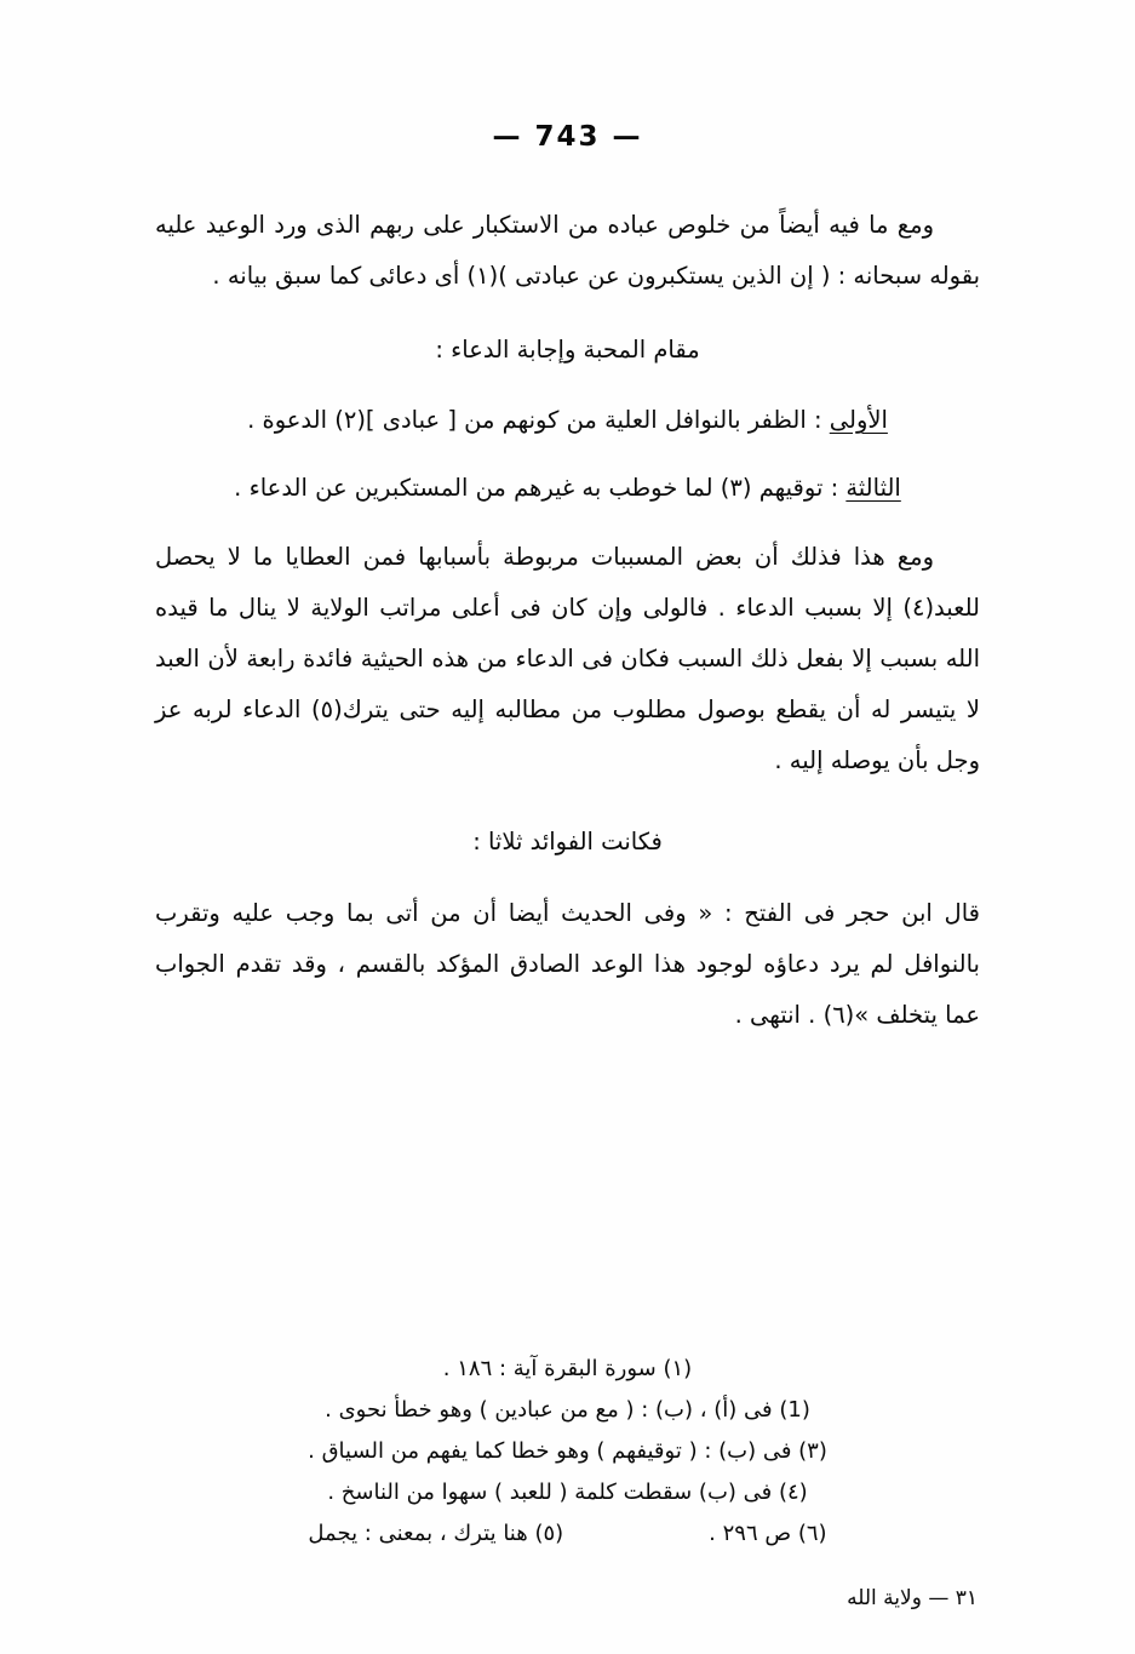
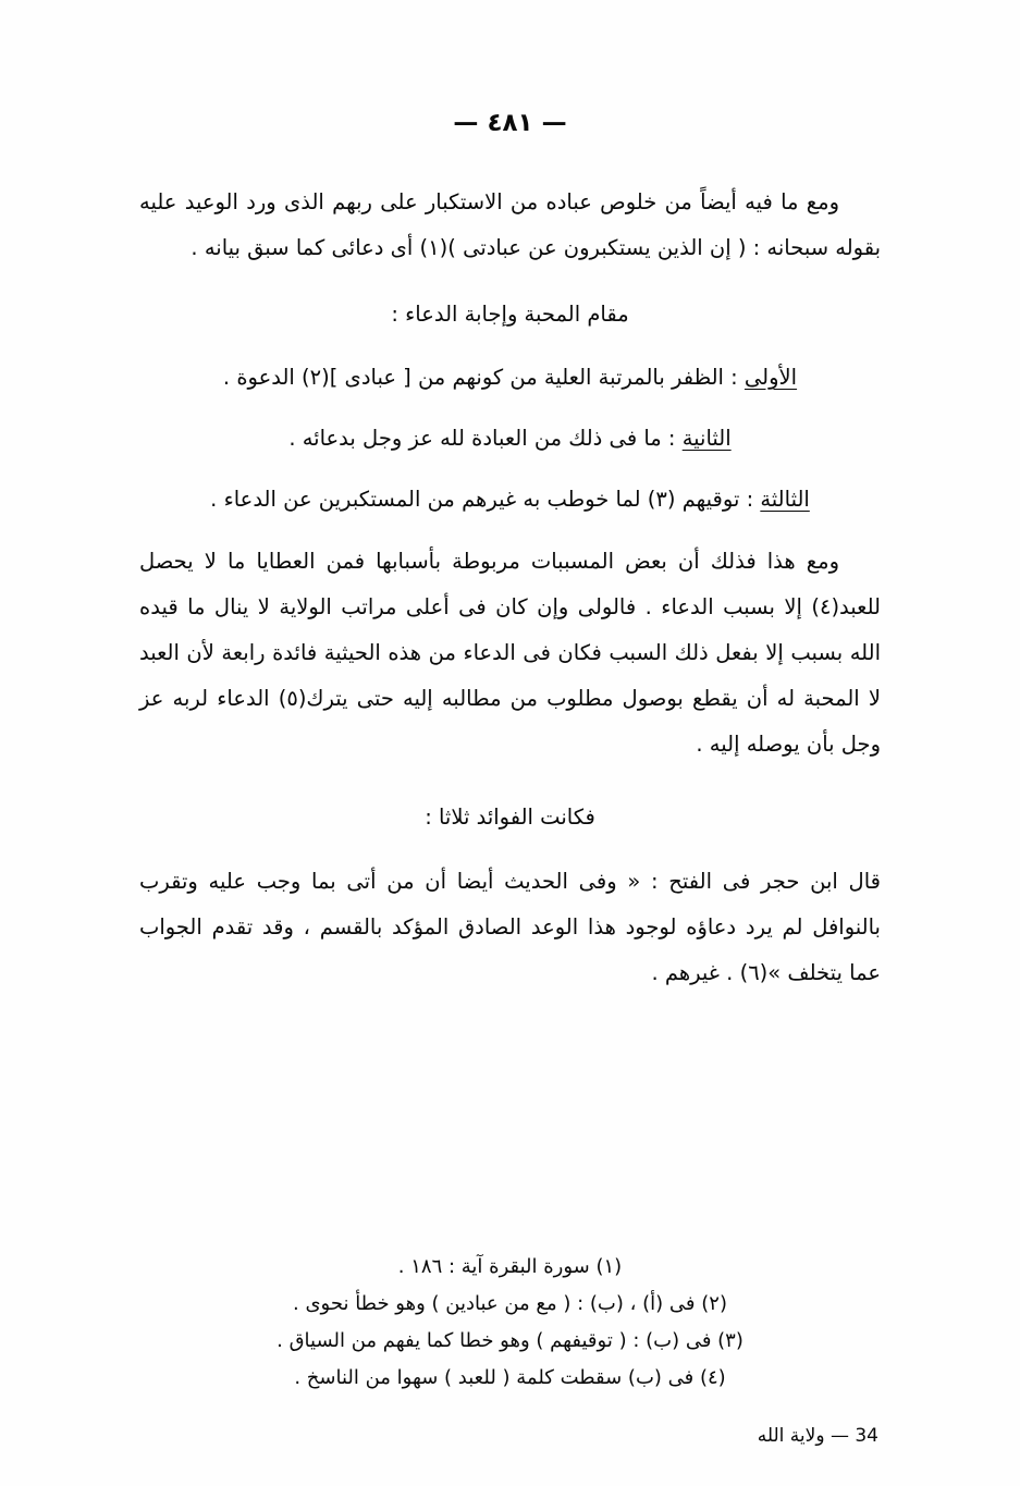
- — 743 —
+ — ٤٨١ —
  ومع ما فيه أيضاً من خلوص عباده من الاستكبار على ربهم الذى ورد الوعيد عليه بقوله سبحانه : ( إن الذين يستكبرون عن عبادتى )(١) أى دعائى كما سبق بيانه .
  مقام المحبة وإجابة الدعاء :
- الأولى : الظفر بالنوافل العلية من كونهم من [ عبادى ](٢) الدعوة .
+ الأولى : الظفر بالمرتبة العلية من كونهم من [ عبادى ](٢) الدعوة .
+ الثانية : ما فى ذلك من العبادة لله عز وجل بدعائه .
  الثالثة : توقيهم (٣) لما خوطب به غيرهم من المستكبرين عن الدعاء .
- ومع هذا فذلك أن بعض المسببات مربوطة بأسبابها فمن العطايا ما لا يحصل للعبد(٤) إلا بسبب الدعاء . فالولى وإن كان فى أعلى مراتب الولاية لا ينال ما قيده الله بسبب إلا بفعل ذلك السبب فكان فى الدعاء من هذه الحيثية فائدة رابعة لأن العبد لا يتيسر له أن يقطع بوصول مطلوب من مطالبه إليه حتى يترك(٥) الدعاء لربه عز وجل بأن يوصله إليه .
+ ومع هذا فذلك أن بعض المسببات مربوطة بأسبابها فمن العطايا ما لا يحصل للعبد(٤) إلا بسبب الدعاء . فالولى وإن كان فى أعلى مراتب الولاية لا ينال ما قيده الله بسبب إلا بفعل ذلك السبب فكان فى الدعاء من هذه الحيثية فائدة رابعة لأن العبد لا المحبة له أن يقطع بوصول مطلوب من مطالبه إليه حتى يترك(٥) الدعاء لربه عز وجل بأن يوصله إليه .
  فكانت الفوائد ثلاثا :
- قال ابن حجر فى الفتح : « وفى الحديث أيضا أن من أتى بما وجب عليه وتقرب بالنوافل لم يرد دعاؤه لوجود هذا الوعد الصادق المؤكد بالقسم ، وقد تقدم الجواب عما يتخلف »(٦) . انتهى .
+ قال ابن حجر فى الفتح : « وفى الحديث أيضا أن من أتى بما وجب عليه وتقرب بالنوافل لم يرد دعاؤه لوجود هذا الوعد الصادق المؤكد بالقسم ، وقد تقدم الجواب عما يتخلف »(٦) . غيرهم .
  (١) سورة البقرة آية : ١٨٦ .
- (1) فى (أ) ، (ب) : ( مع من عبادين ) وهو خطأ نحوى .
+ (٢) فى (أ) ، (ب) : ( مع من عبادين ) وهو خطأ نحوى .
  (٣) فى (ب) : ( توقيفهم ) وهو خطا كما يفهم من السياق .
  (٤) فى (ب) سقطت كلمة ( للعبد ) سهوا من الناسخ .
- (٦) ص ٢٩٦ .
- (٥) هنا يترك ، بمعنى : يجمل
- ٣١ — ولاية الله
+ 34 — ولاية الله
